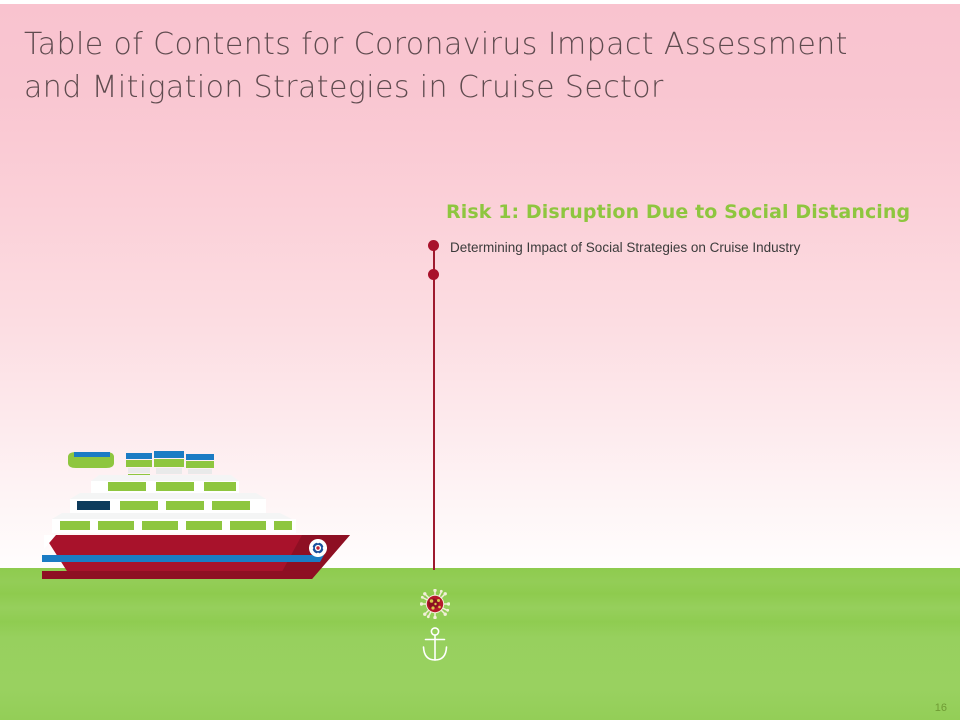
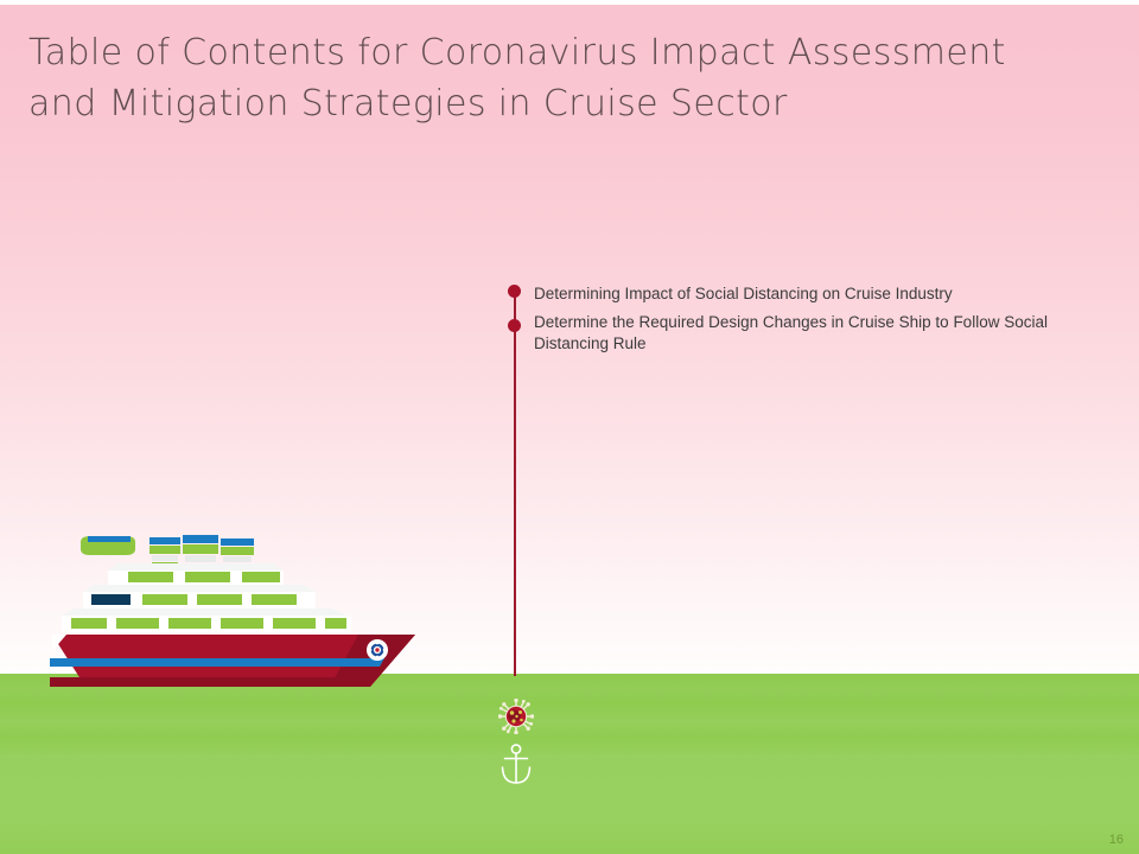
  Table of Contents for Coronavirus Impact Assessment
  and Mitigation Strategies in Cruise Sector
- Risk 1: Disruption Due to Social Distancing
- Determining Impact of Social Strategies on Cruise Industry
+ Determining Impact of Social Distancing on Cruise Industry
+ Determine the Required Design Changes in Cruise Ship to Follow Social Distancing Rule
  16
